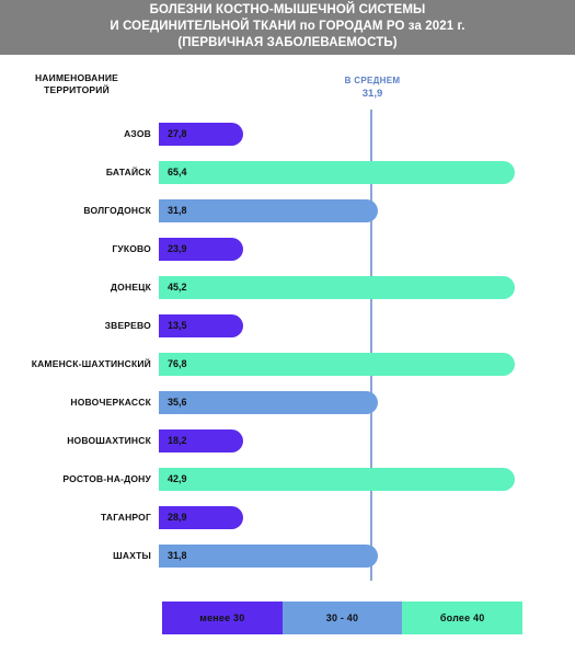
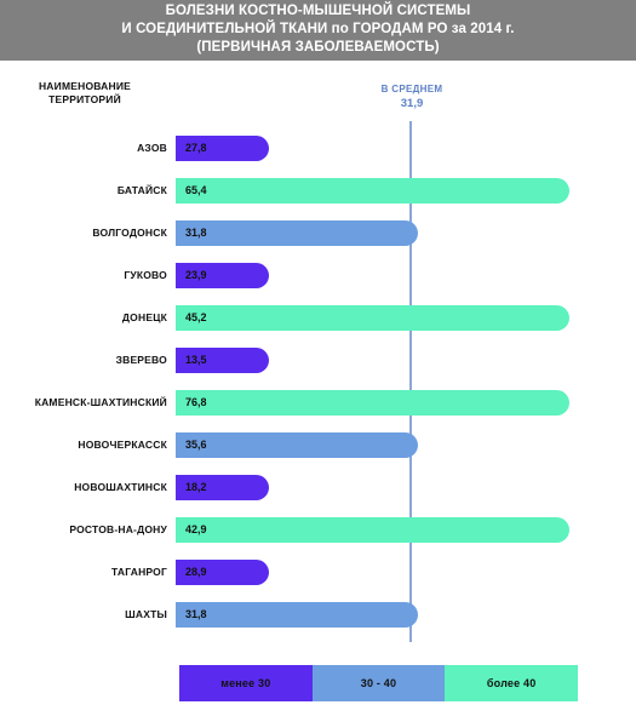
  БОЛЕЗНИ КОСТНО-МЫШЕЧНОЙ СИСТЕМЫ
- И СОЕДИНИТЕЛЬНОЙ ТКАНИ по ГОРОДАМ РО за 2021 г.
+ И СОЕДИНИТЕЛЬНОЙ ТКАНИ по ГОРОДАМ РО за 2014 г.
  (ПЕРВИЧНАЯ ЗАБОЛЕВАЕМОСТЬ)
  НАИМЕНОВАНИЕ
  ТЕРРИТОРИЙ
  В СРЕДНЕМ
  31,9
  АЗОВ
  27,8
  БАТАЙСК
  65,4
  ВОЛГОДОНСК
  31,8
  ГУКОВО
  23,9
  ДОНЕЦК
  45,2
  ЗВЕРЕВО
  13,5
  КАМЕНСК-ШАХТИНСКИЙ
  76,8
  НОВОЧЕРКАССК
  35,6
  НОВОШАХТИНСК
  18,2
  РОСТОВ-НА-ДОНУ
  42,9
  ТАГАНРОГ
  28,9
  ШАХТЫ
  31,8
  менее 30
  30 - 40
  более 40
